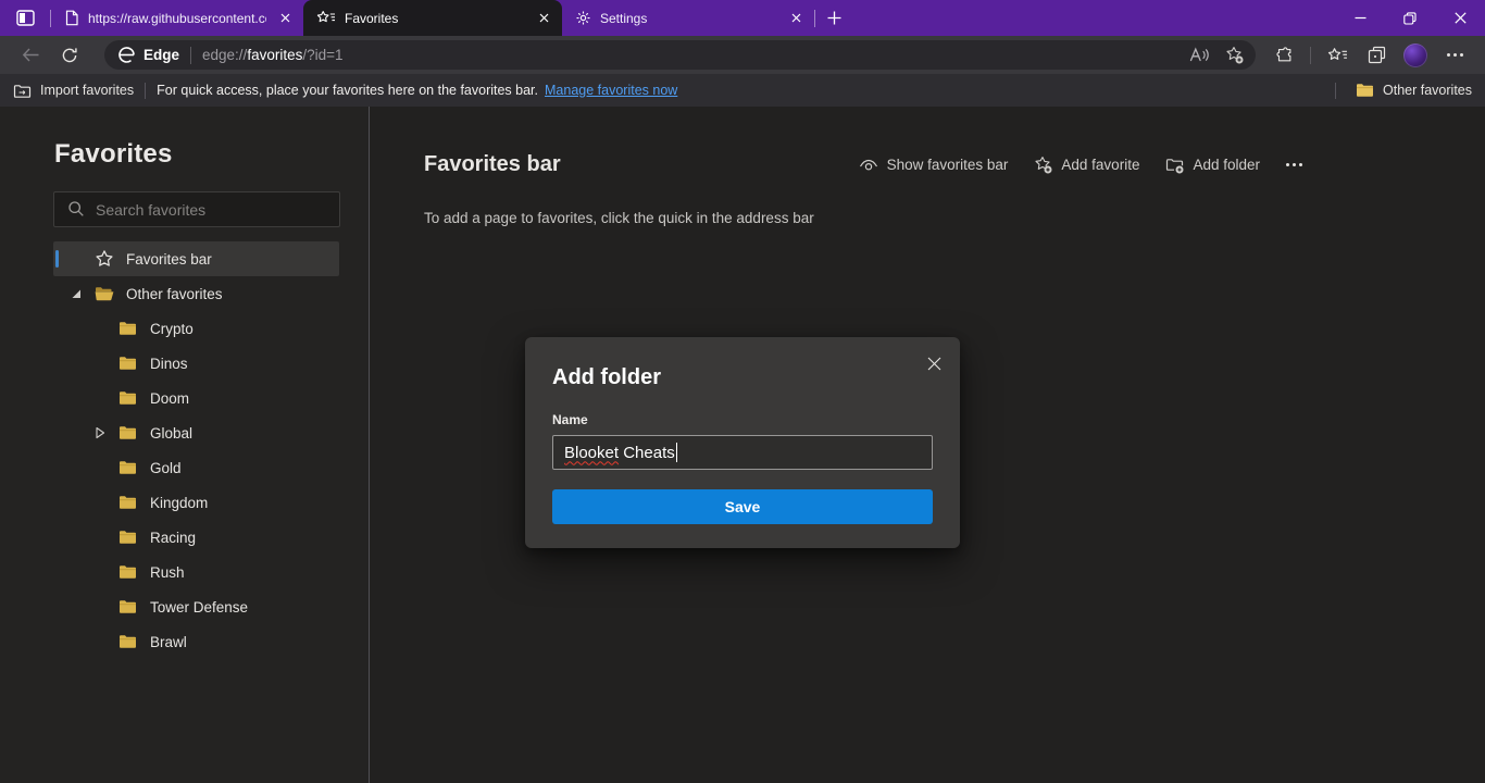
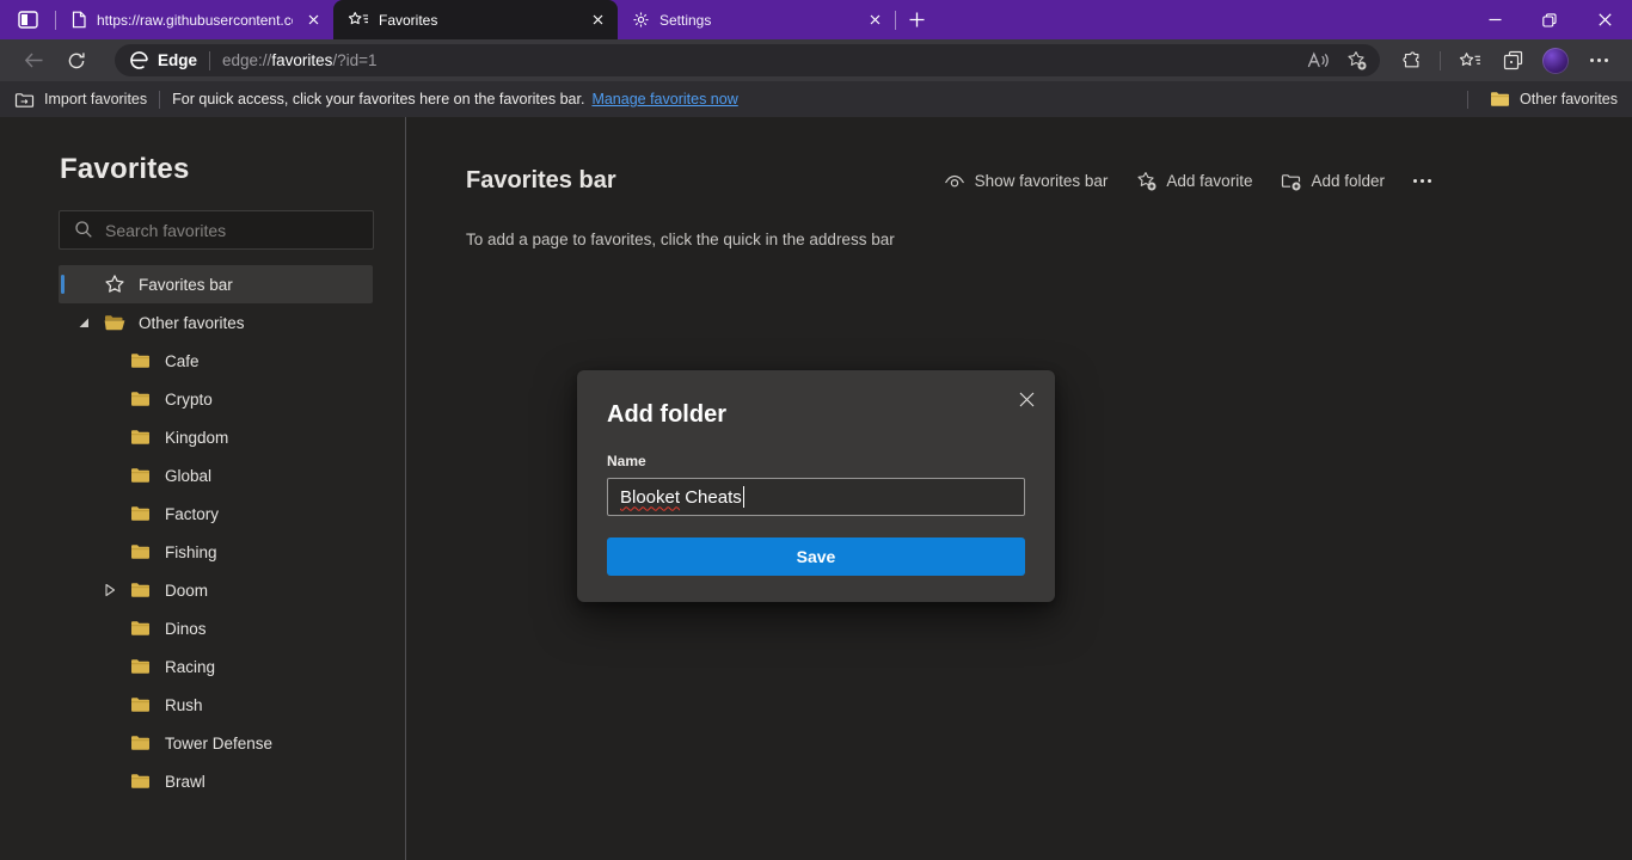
  https://raw.githubusercontent.c
  Favorites
  Settings
  Edge
  edge://favorites/?id=1
  Import favorites
- For quick access, place your favorites here on the favorites bar.
+ For quick access, click your favorites here on the favorites bar.
  Manage favorites now
  Other favorites
  Favorites
  Search favorites
  Favorites bar
  Other favorites
+ Cafe
  Crypto
- Dinos
+ Kingdom
- Doom
+ Global
+ Factory
+ Fishing
- Global
+ Doom
- Gold
- Kingdom
+ Dinos
  Racing
  Rush
  Tower Defense
  Brawl
  Favorites bar
  Show favorites bar
  Add favorite
  Add folder
  To add a page to favorites, click the quick in the address bar
  Add folder
  Name
  Blooket
  Cheats
  Save
